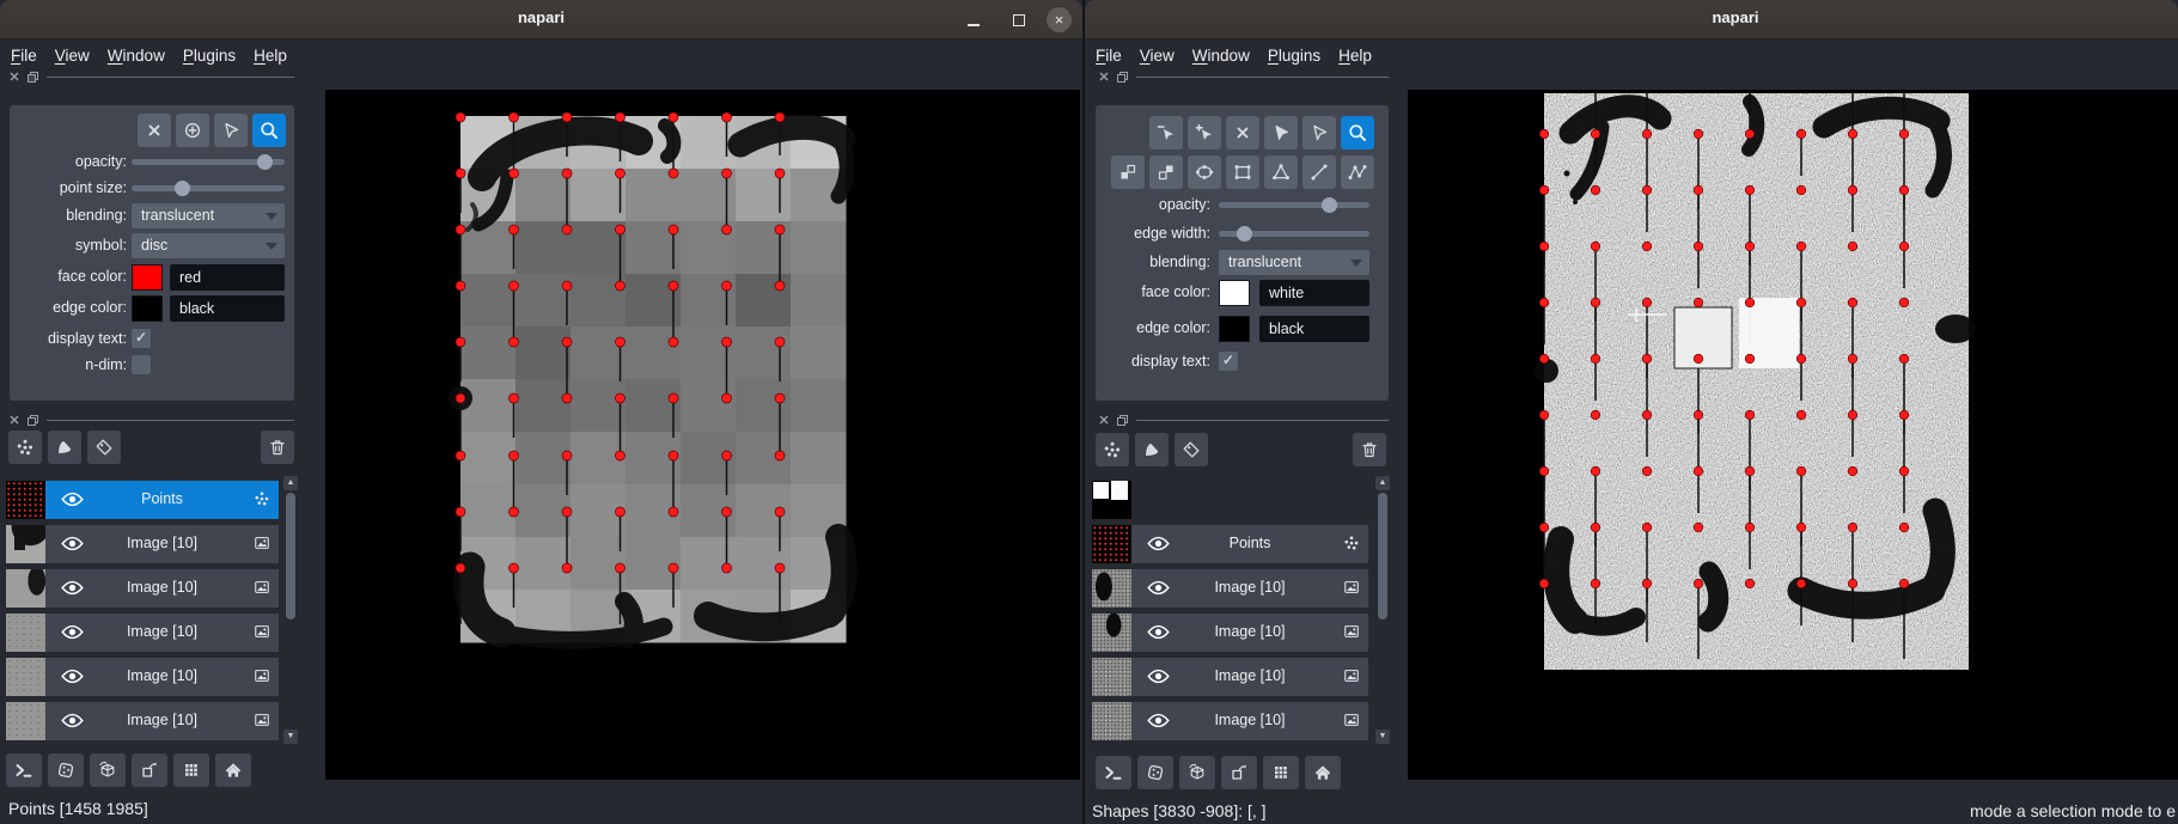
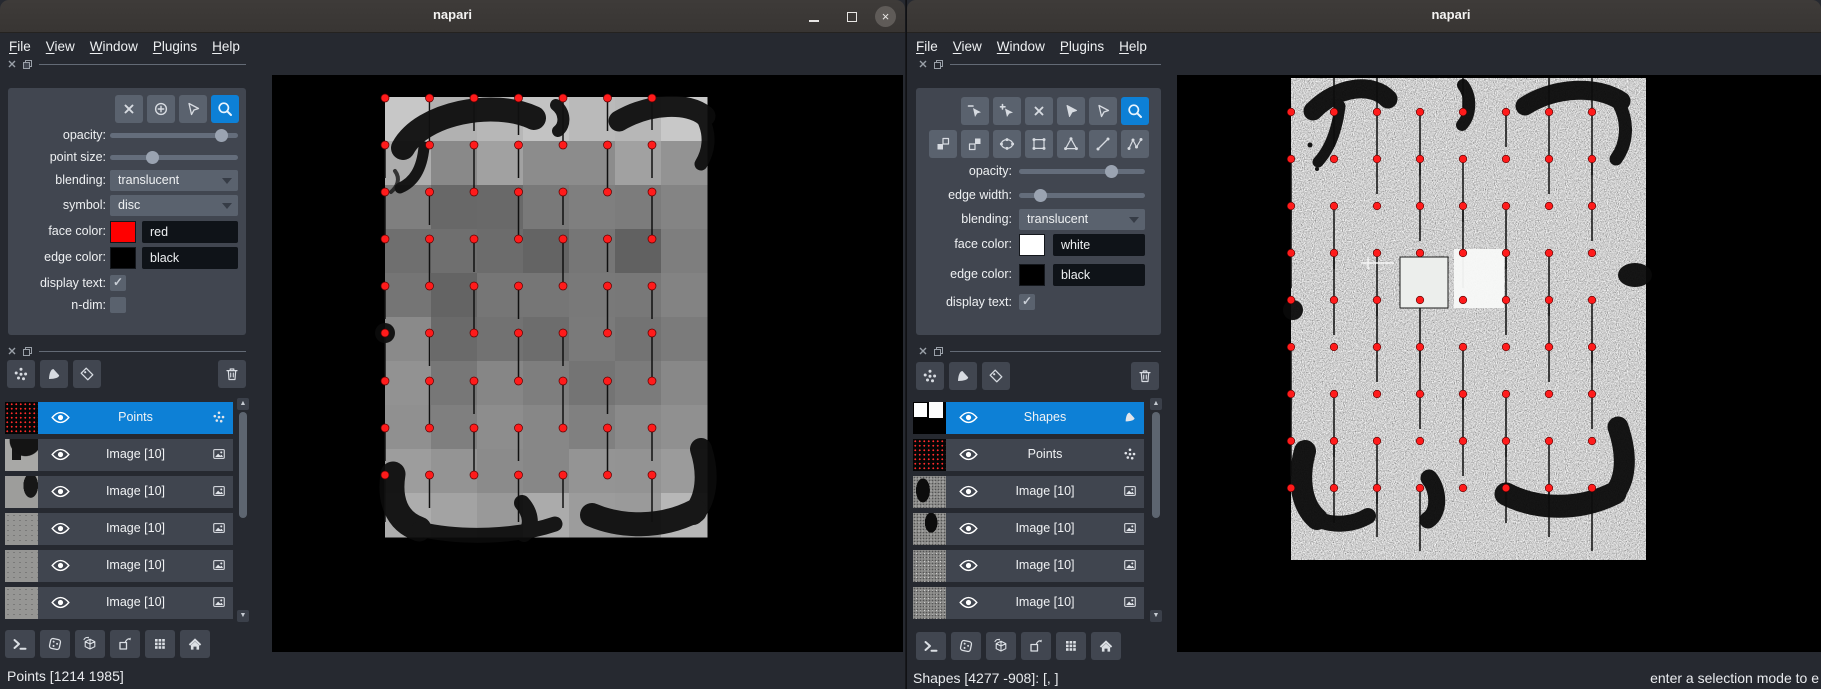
  napari
  ×
  File
  View
  Window
  Plugins
  Help
  opacity:
  point size:
  blending:
  translucent
  symbol:
  disc
  face color:
  red
  edge color:
  black
  display text:
  ✓
  n-dim:
  Points
  Image [10]
  Image [10]
  Image [10]
  Image [10]
  Image [10]
- Points [1458 1985]
+ Points [1214 1985]
  napari
  File
  View
  Window
  Plugins
  Help
  opacity:
  edge width:
  blending:
  translucent
  face color:
  white
  edge color:
  black
  display text:
  ✓
+ Shapes
  Points
  Image [10]
  Image [10]
  Image [10]
  Image [10]
- Shapes [3830 -908]: [, ]
+ Shapes [4277 -908]: [, ]
- mode a selection mode to e
+ enter a selection mode to e
